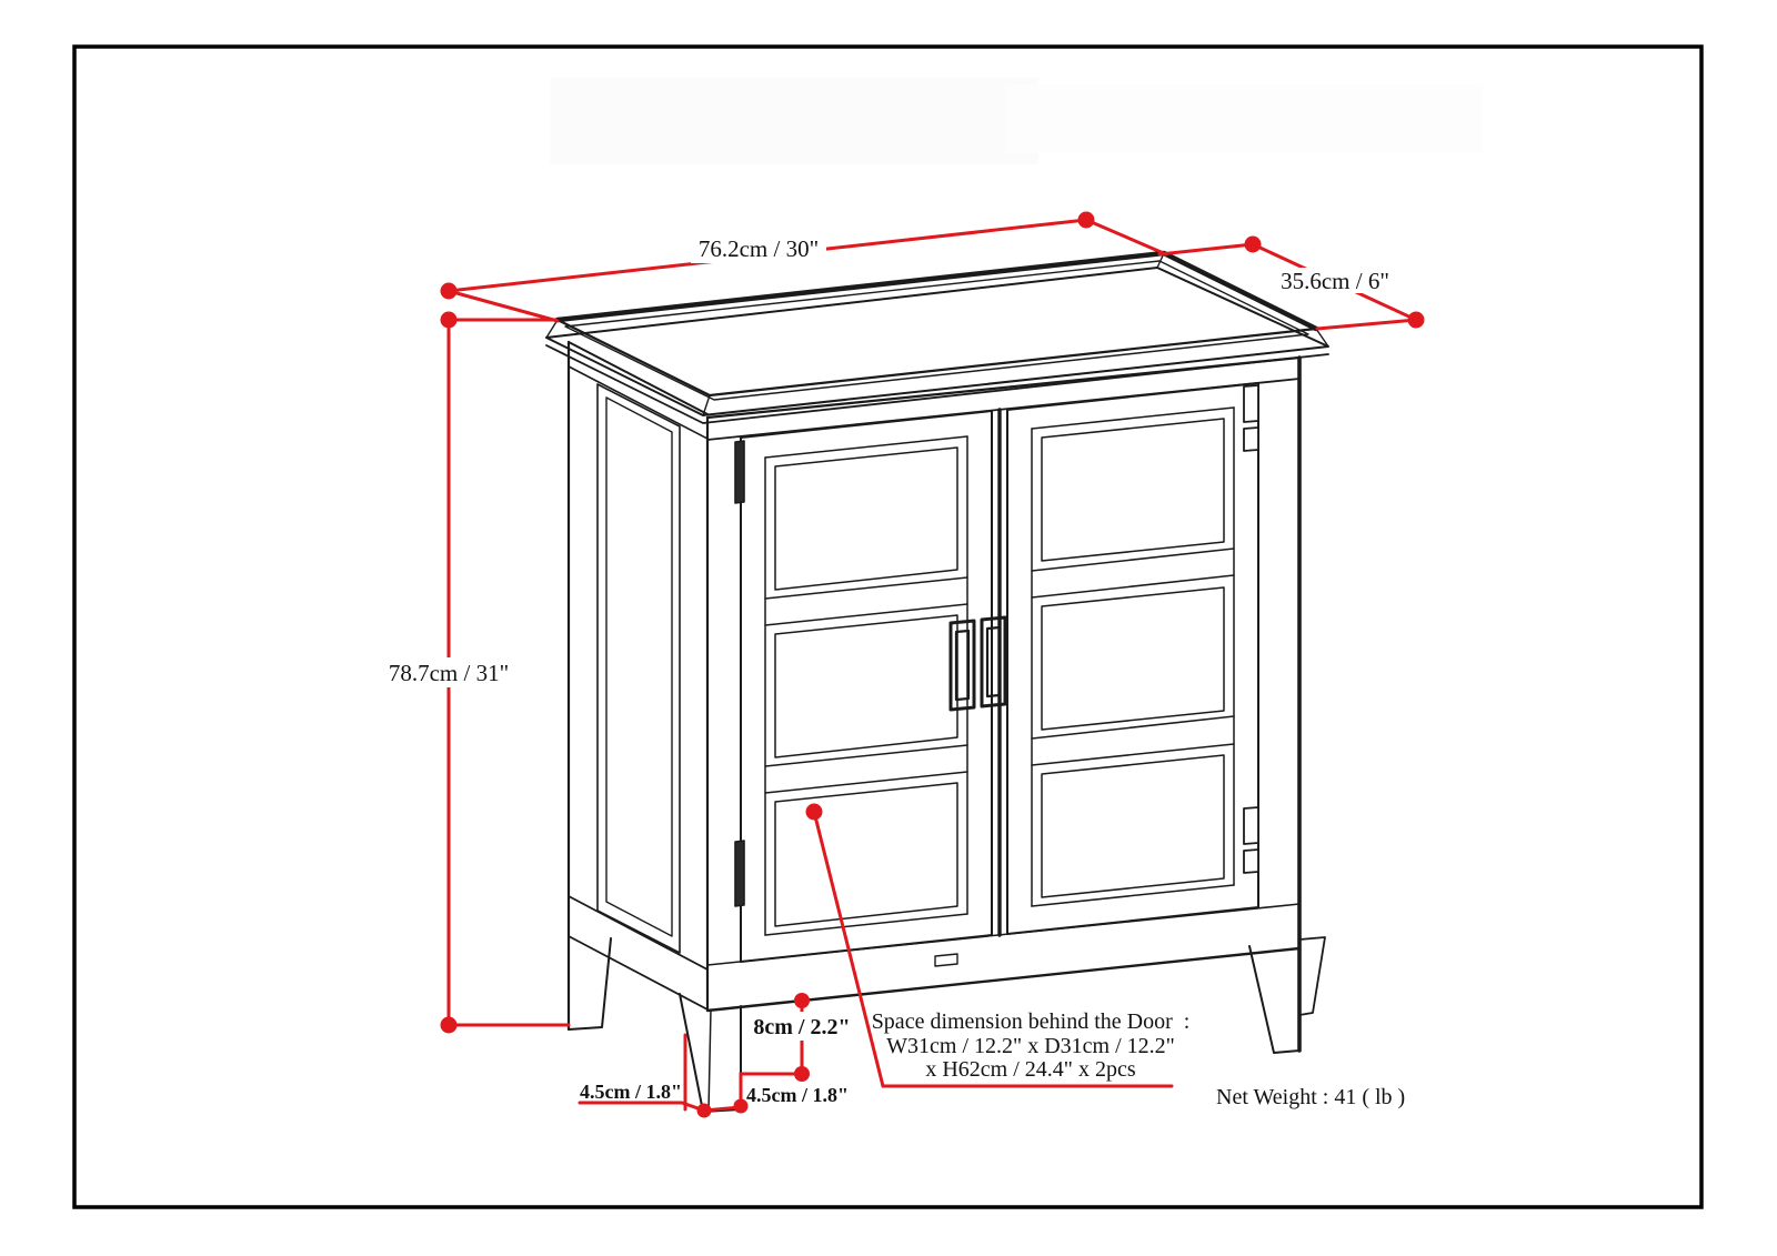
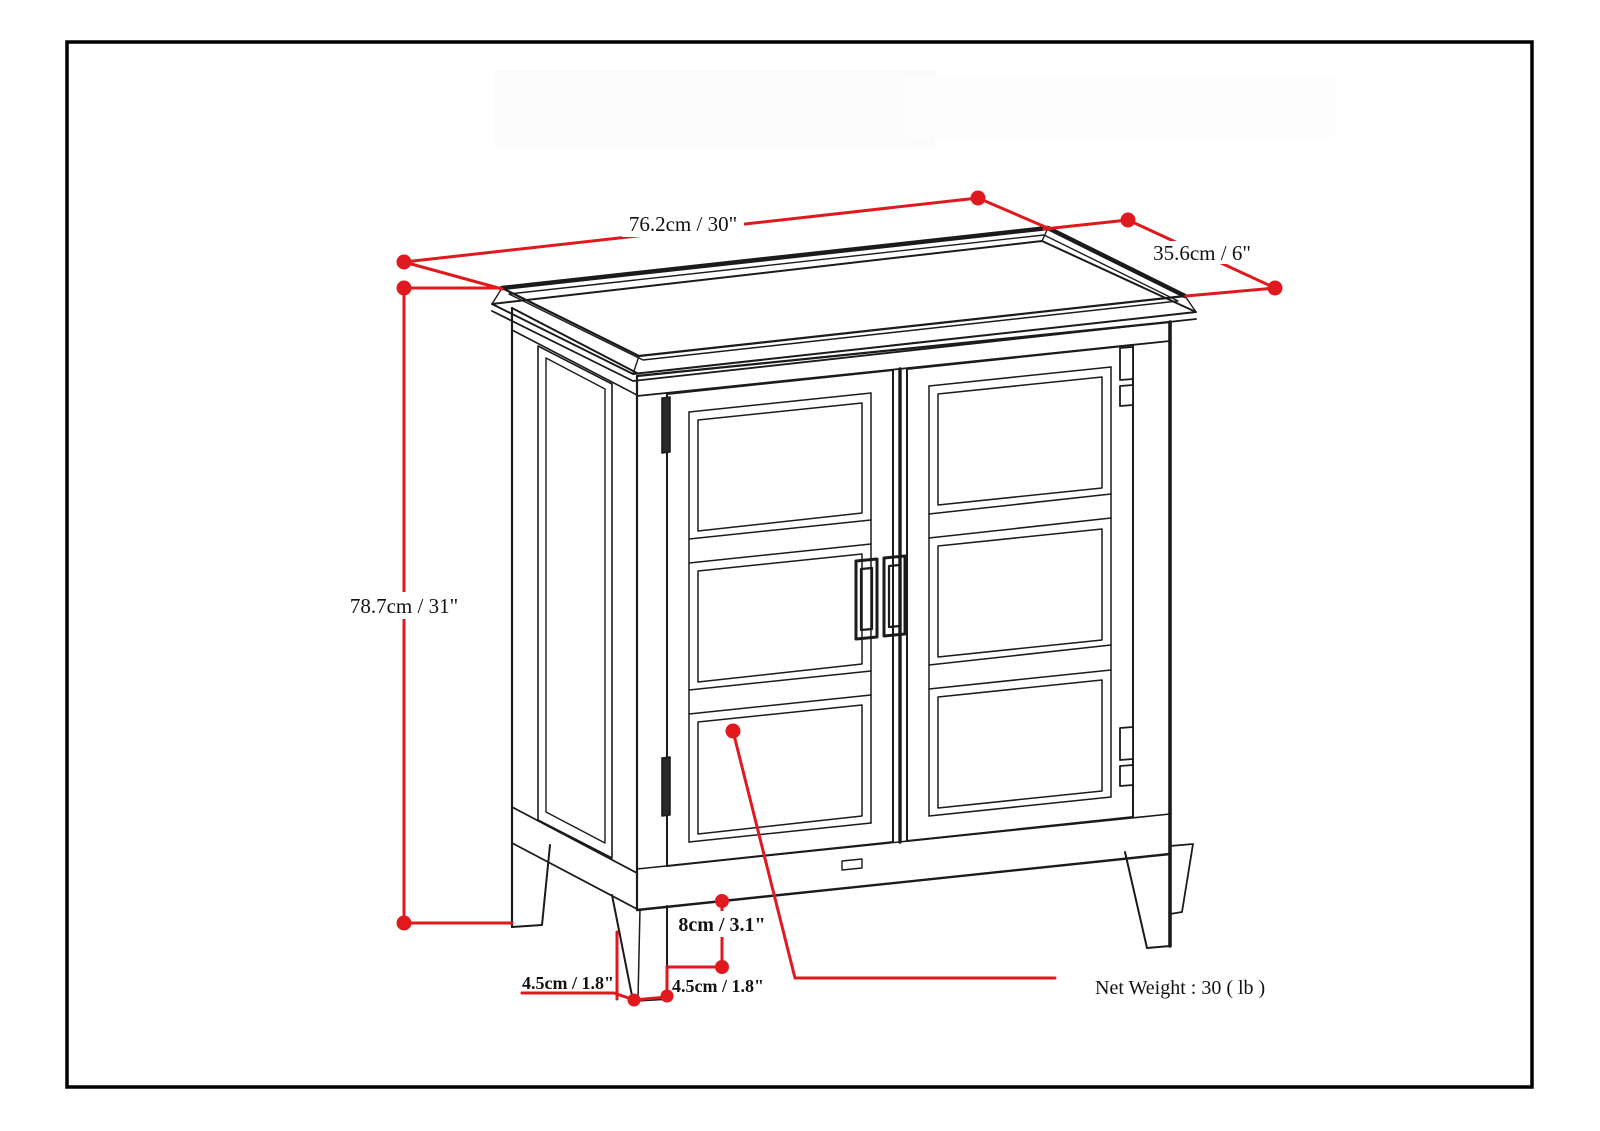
  76.2cm / 30"
  35.6cm / 6"
  78.7cm / 31"
- 8cm / 2.2"
+ 8cm / 3.1"
  4.5cm / 1.8"
  4.5cm / 1.8"
- Space dimension behind the Door :
- W31cm / 12.2" x D31cm / 12.2"
- x H62cm / 24.4" x 2pcs
- Net Weight : 41 ( lb )
+ Net Weight : 30 ( lb )
